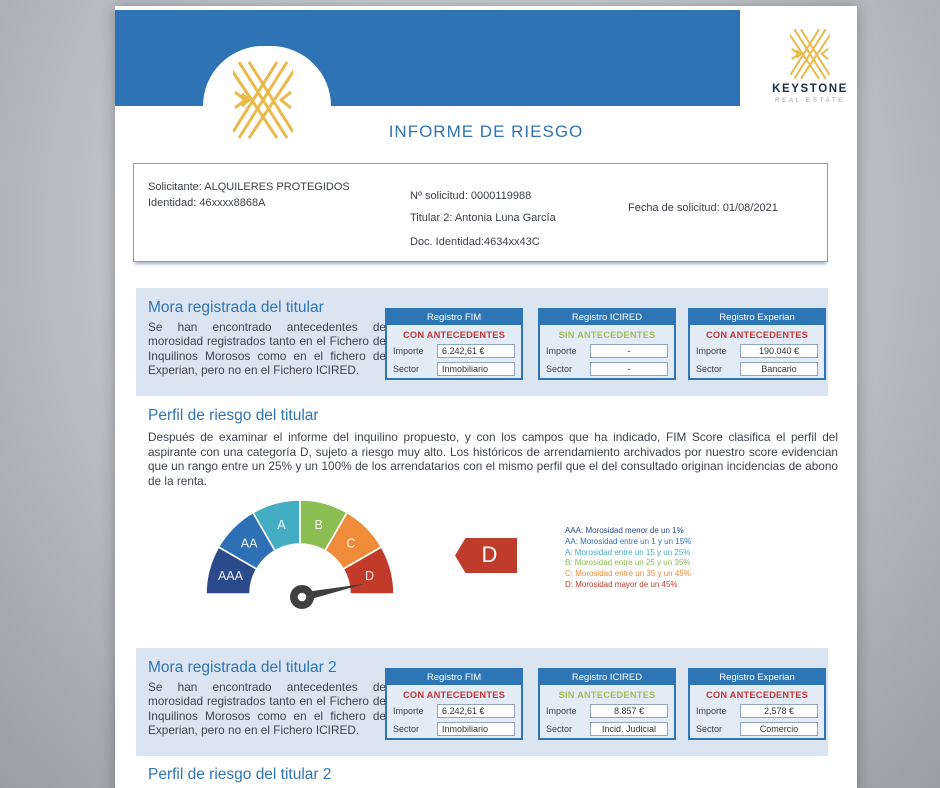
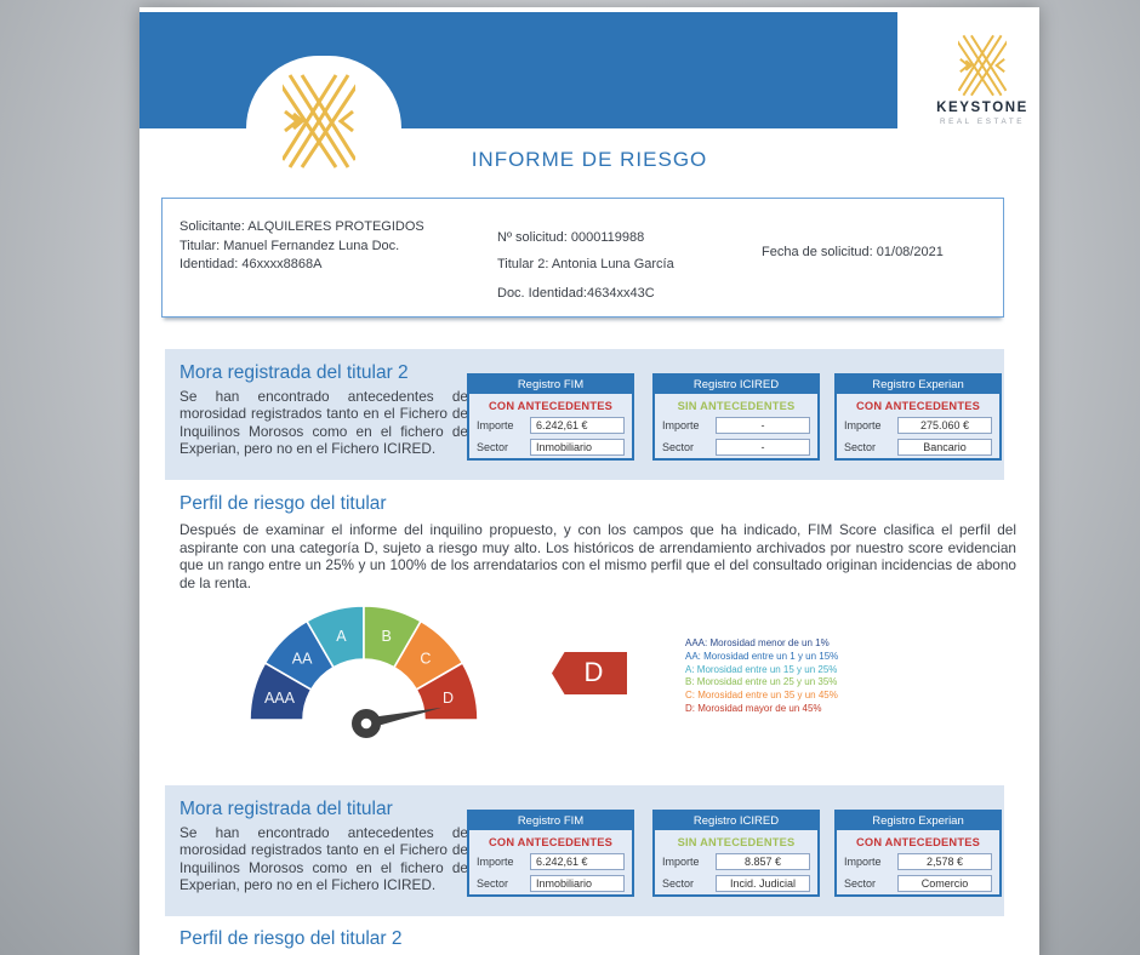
  KEYSTONE
  INFORME DE RIESGO
  Solicitante: ALQUILERES PROTEGIDOS
+ Titular: Manuel Fernandez Luna Doc.
  Identidad: 46xxxx8868A
  Nº solicitud: 0000119988
  Titular 2: Antonia Luna García
  Doc. Identidad:4634xx43C
  Fecha de solicitud: 01/08/2021
- Mora registrada del titular
+ Mora registrada del titular 2
  Se han encontrado antecedentes de morosidad registrados tanto en el Fichero de Inquilinos Morosos como en el fichero de Experian, pero no en el Fichero ICIRED.
  Registro FIM
  CON ANTECEDENTES
  Importe
  6.242,61 €
  Sector
  Inmobiliario
  Registro ICIRED
  SIN ANTECEDENTES
  Importe
  -
  Sector
  -
  Registro Experian
  CON ANTECEDENTES
  Importe
- 190.040 €
+ 275.060 €
  Sector
  Bancario
  Perfil de riesgo del titular
  Después de examinar el informe del inquilino propuesto, y con los campos que ha indicado, FIM Score clasifica el perfil del aspirante con una categoría D, sujeto a riesgo muy alto. Los históricos de arrendamiento archivados por nuestro score evidencian que un rango entre un 25% y un 100% de los arrendatarios con el mismo perfil que el del consultado originan incidencias de abono de la renta.
  AAA
  AA
  A
  B
  C
  D
  D
  AAA: Morosidad menor de un 1%
  AA: Morosidad entre un 1 y un 15%
  A: Morosidad entre un 15 y un 25%
  B: Morosidad entre un 25 y un 35%
  C: Morosidad entre un 35 y un 45%
  D: Morosidad mayor de un 45%
- Mora registrada del titular 2
+ Mora registrada del titular
  Se han encontrado antecedentes de morosidad registrados tanto en el Fichero de Inquilinos Morosos como en el fichero de Experian, pero no en el Fichero ICIRED.
  Registro FIM
  CON ANTECEDENTES
  Importe
  6.242,61 €
  Sector
  Inmobiliario
  Registro ICIRED
  SIN ANTECEDENTES
  Importe
  8.857 €
  Sector
  Incid. Judicial
  Registro Experian
  CON ANTECEDENTES
  Importe
  2,578 €
  Sector
  Comercio
  Perfil de riesgo del titular 2
